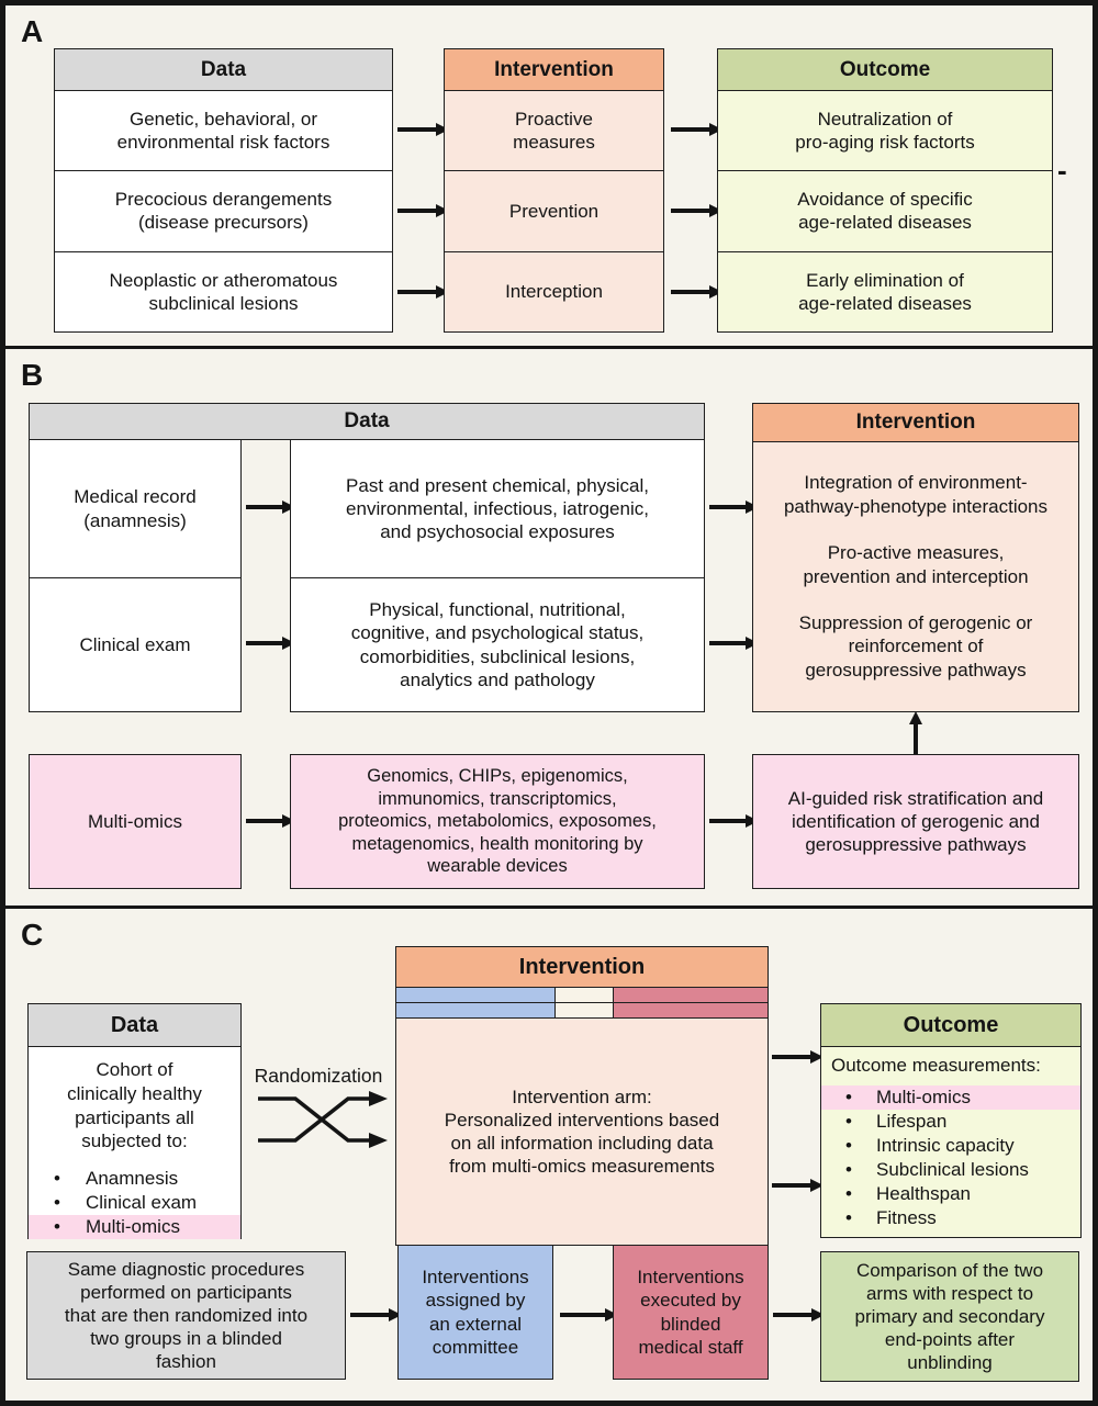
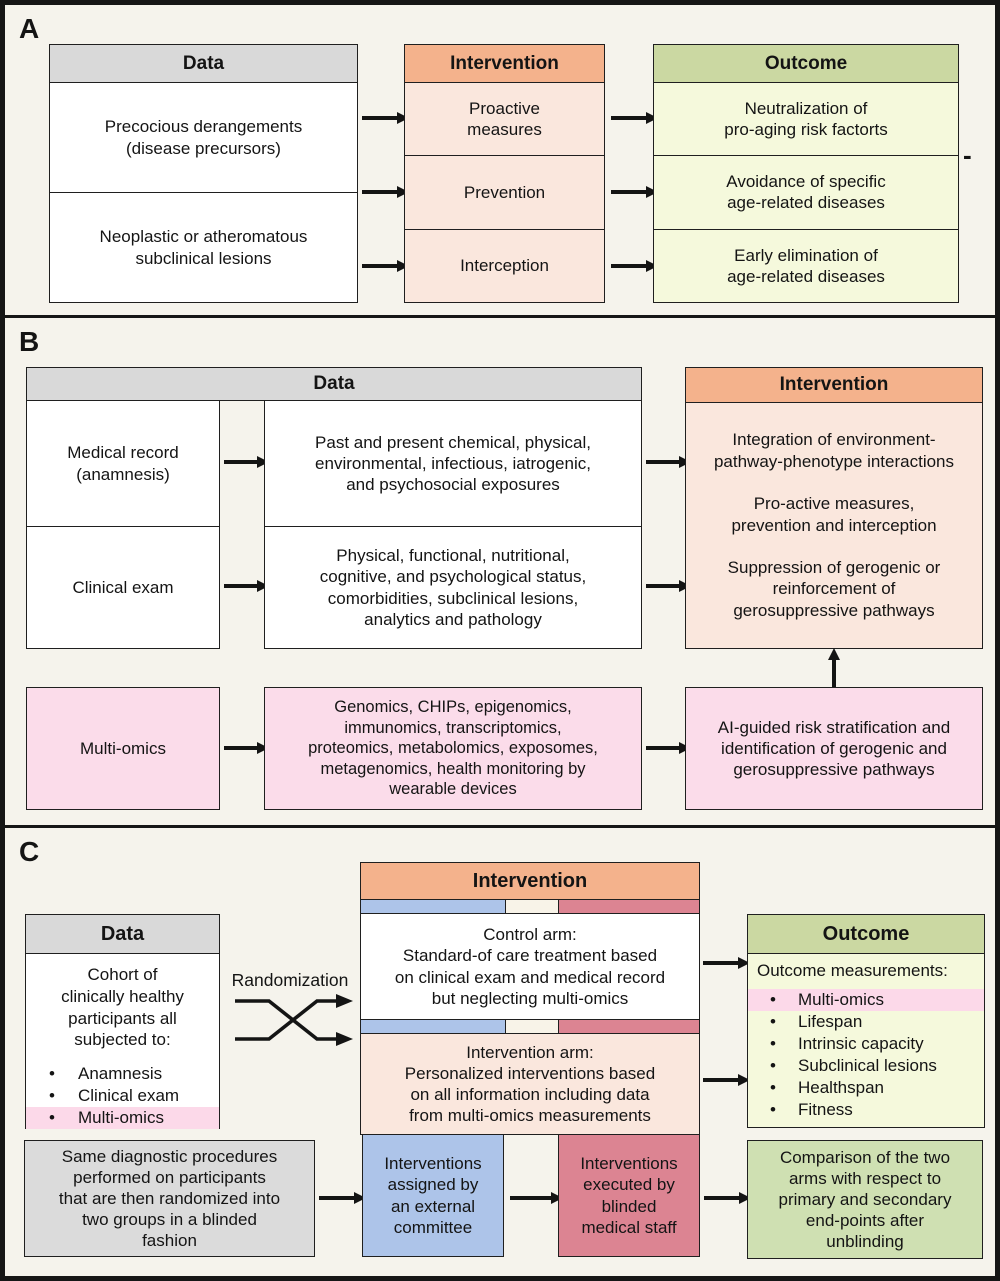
  A
  Data
- Genetic, behavioral, or
- environmental risk factors
  Precocious derangements
  (disease precursors)
  Neoplastic or atheromatous
  subclinical lesions
  Intervention
  Proactive
  measures
  Prevention
  Interception
  Outcome
  Neutralization of
  pro-aging risk factorts
  Avoidance of specific
  age-related diseases
  Early elimination of
  age-related diseases
  -
  B
  Data
  Medical record
  (anamnesis)
  Clinical exam
  Past and present chemical, physical,
  environmental, infectious, iatrogenic,
  and psychosocial exposures
  Physical, functional, nutritional,
  cognitive, and psychological status,
  comorbidities, subclinical lesions,
  analytics and pathology
  Intervention
  Integration of environment-
  pathway-phenotype interactions
  Pro-active measures,
  prevention and interception
  Suppression of gerogenic or
  reinforcement of
  gerosuppressive pathways
  Multi-omics
  Genomics, CHIPs, epigenomics,
  immunomics, transcriptomics,
  proteomics, metabolomics, exposomes,
  metagenomics, health monitoring by
  wearable devices
  AI-guided risk stratification and
  identification of gerogenic and
  gerosuppressive pathways
  C
  Data
  Cohort of
  clinically healthy
  participants all
  subjected to:
  •
  Anamnesis
  •
  Clinical exam
  •
  Multi-omics
  Randomization
  Intervention
+ Control arm:
+ Standard-of care treatment based
+ on clinical exam and medical record
+ but neglecting multi-omics
  Intervention arm:
  Personalized interventions based
  on all information including data
  from multi-omics measurements
  Outcome
  Outcome measurements:
  •
  Multi-omics
  •
  Lifespan
  •
  Intrinsic capacity
  •
  Subclinical lesions
  •
  Healthspan
  •
  Fitness
  Same diagnostic procedures
  performed on participants
  that are then randomized into
  two groups in a blinded
  fashion
  Interventions
  assigned by
  an external
  committee
  Interventions
  executed by
  blinded
  medical staff
  Comparison of the two
  arms with respect to
  primary and secondary
  end-points after
  unblinding
